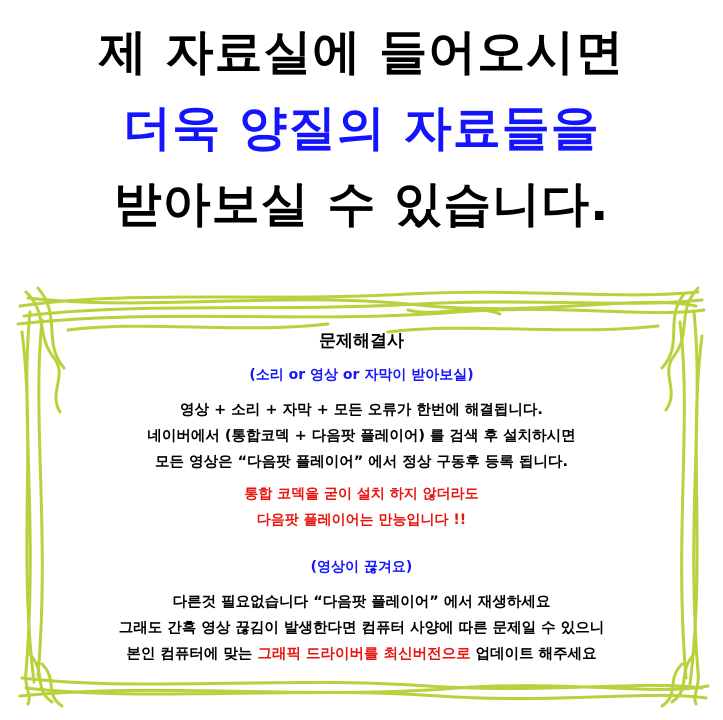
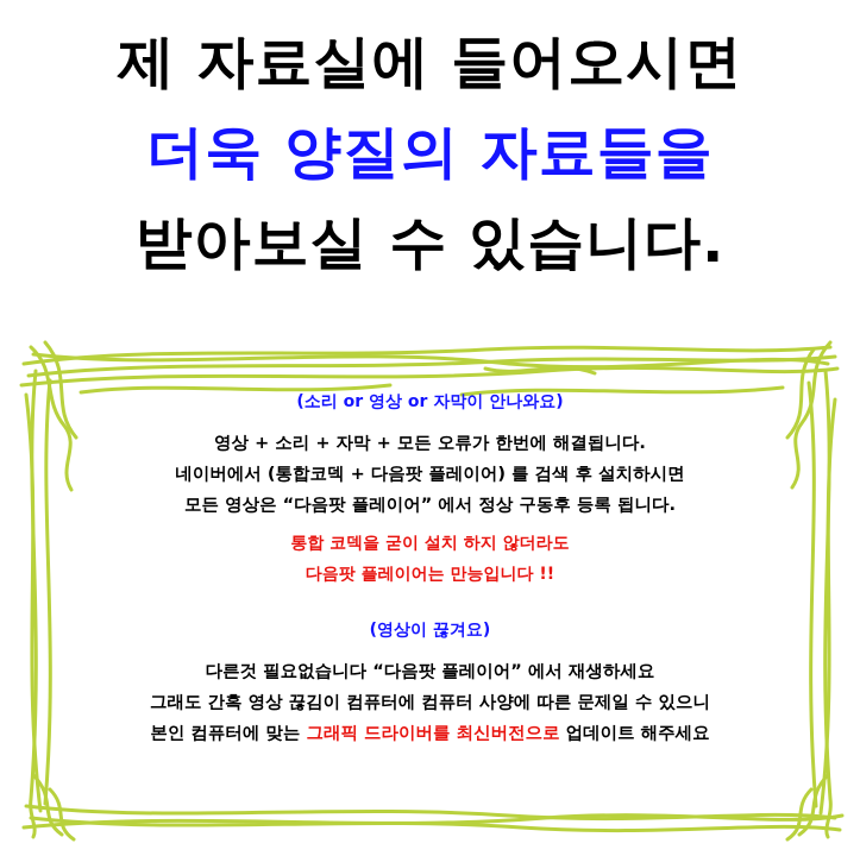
  제 자료실에 들어오시면
  더욱 양질의 자료들을
  받아보실 수 있습니다.
- 문제해결사
- (소리 or 영상 or 자막이 받아보실)
+ (소리 or 영상 or 자막이 안나와요)
  영상 + 소리 + 자막 + 모든 오류가 한번에 해결됩니다.
  네이버에서 (통합코덱 + 다음팟 플레이어) 를 검색 후 설치하시면
  모든 영상은 “다음팟 플레이어” 에서 정상 구동후 등록 됩니다.
  통합 코덱을 굳이 설치 하지 않더라도
  다음팟 플레이어는 만능입니다 !!
  (영상이 끊겨요)
  다른것 필요없습니다 “다음팟 플레이어” 에서 재생하세요
- 그래도 간혹 영상 끊김이 발생한다면 컴퓨터 사양에 따른 문제일 수 있으니
+ 그래도 간혹 영상 끊김이 컴퓨터에 컴퓨터 사양에 따른 문제일 수 있으니
  본인 컴퓨터에 맞는 그래픽 드라이버를 최신버전으로 업데이트 해주세요
